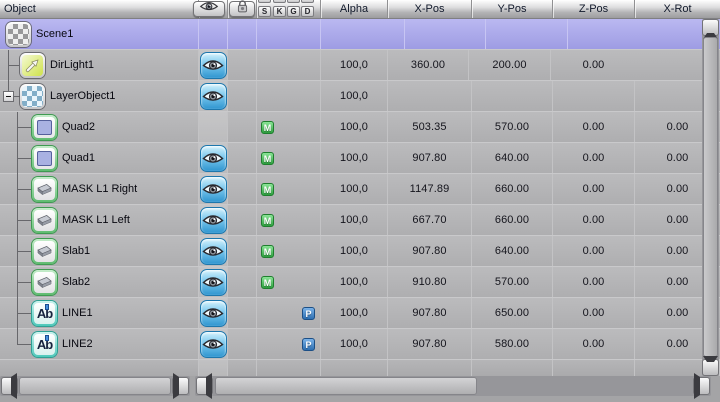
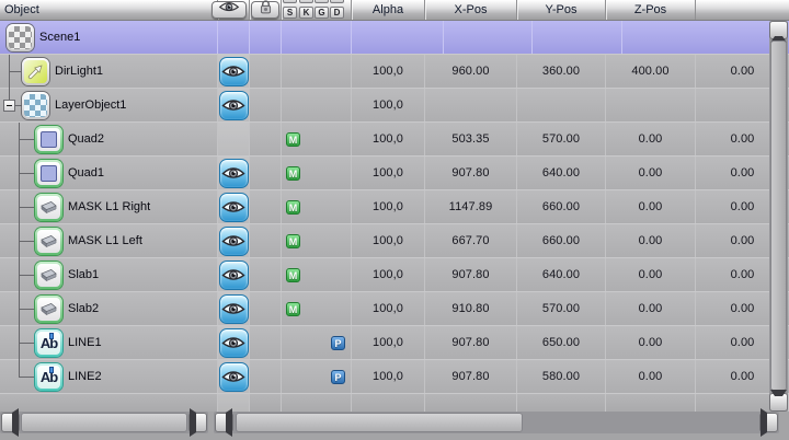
  Object
  Alpha
  X-Pos
  Y-Pos
  Z-Pos
- X-Rot
  S
  K
  G
  D
  Scene1
  DirLight1
  100,0
+ 960.00
  360.00
- 200.00
+ 400.00
  0.00
  LayerObject1
  100,0
  Quad2
  M
  100,0
  503.35
  570.00
  0.00
  0.00
  Quad1
  M
  100,0
  907.80
  640.00
  0.00
  0.00
  MASK L1 Right
  M
  100,0
  1147.89
  660.00
  0.00
  0.00
  MASK L1 Left
  M
  100,0
  667.70
  660.00
  0.00
  0.00
  Slab1
  M
  100,0
  907.80
  640.00
  0.00
  0.00
  Slab2
  M
  100,0
  910.80
  570.00
  0.00
  0.00
  Ab
  LINE1
  P
  100,0
  907.80
  650.00
  0.00
  0.00
  Ab
  LINE2
  P
  100,0
  907.80
  580.00
  0.00
  0.00
